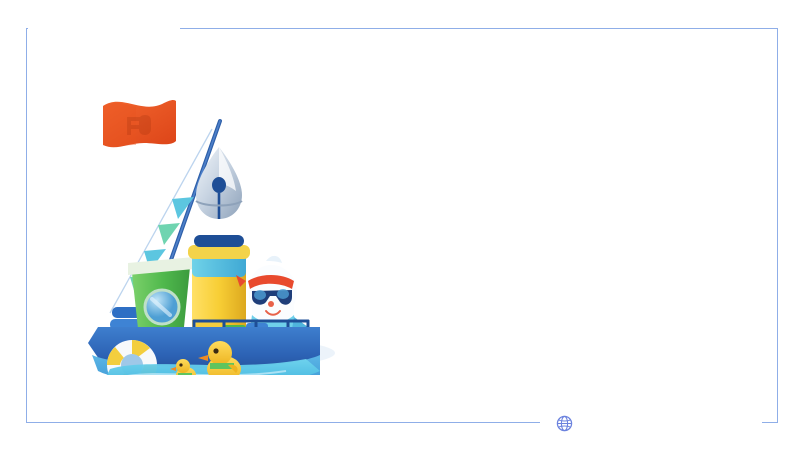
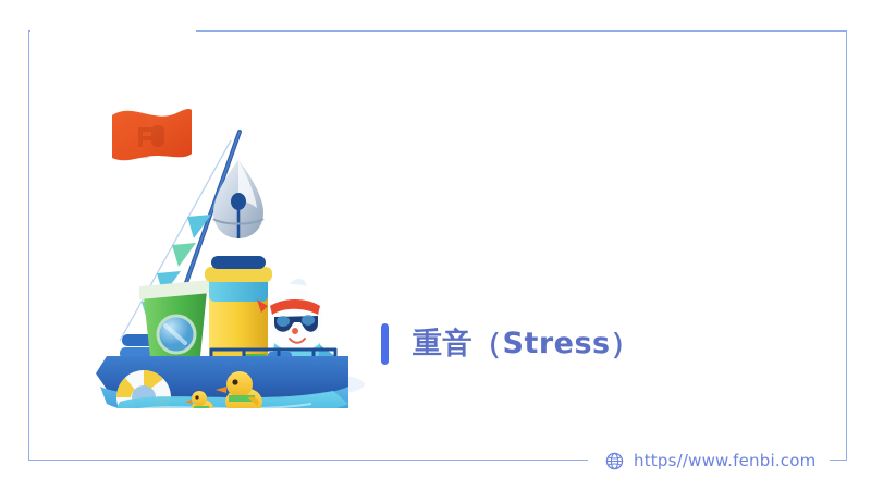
+ 重音（Stress）
+ https//www.fenbi.com
